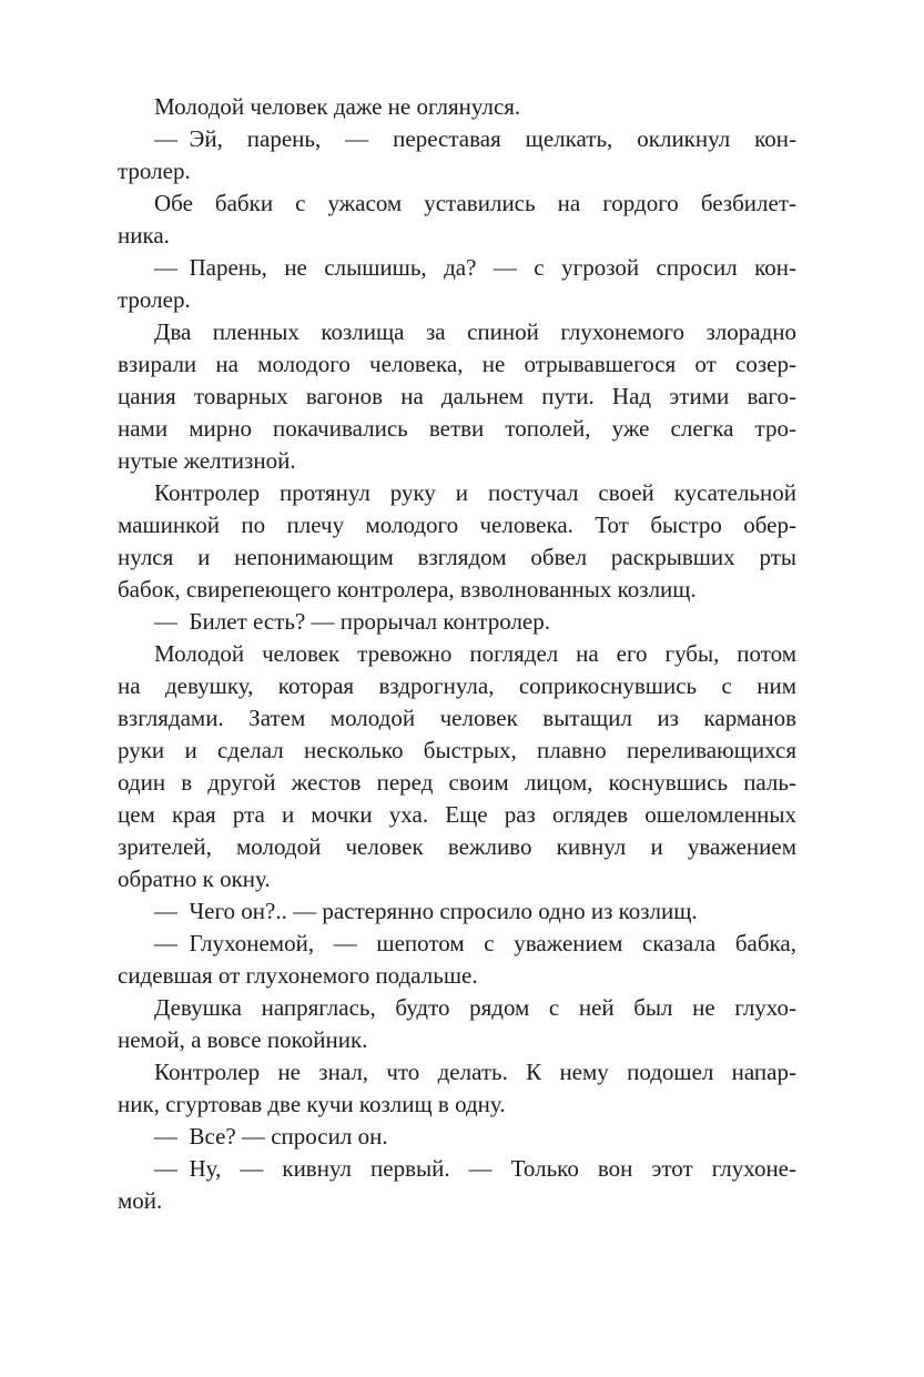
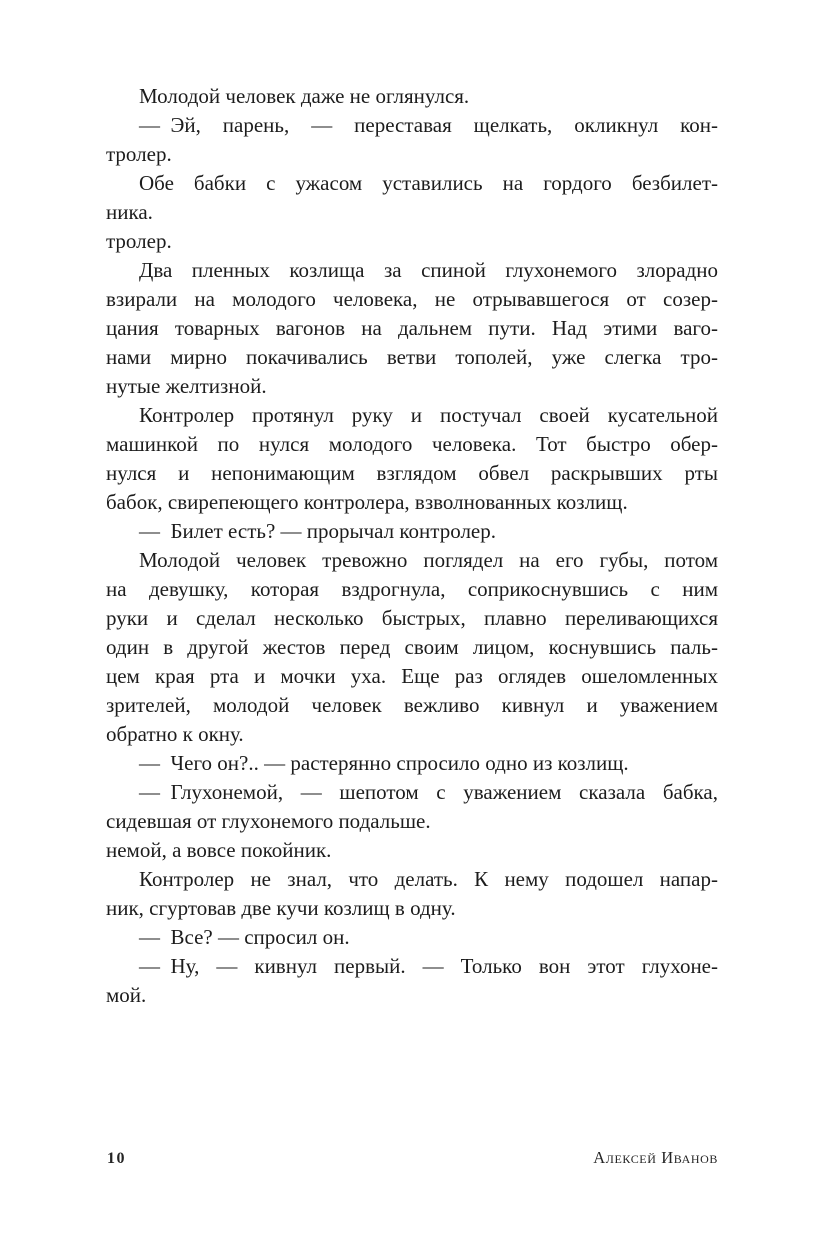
  Молодой человек даже не оглянулся.
  — Эй, парень, — переставая щелкать, окликнул кон-
  тролер.
  Обе бабки с ужасом уставились на гордого безбилет-
  ника.
- — Парень, не слышишь, да? — с угрозой спросил кон-
  тролер.
  Два пленных козлища за спиной глухонемого злорадно
  взирали на молодого человека, не отрывавшегося от созер-
  цания товарных вагонов на дальнем пути. Над этими ваго-
  нами мирно покачивались ветви тополей, уже слегка тро-
  нутые желтизной.
  Контролер протянул руку и постучал своей кусательной
- машинкой по плечу молодого человека. Тот быстро обер-
+ машинкой по нулся молодого человека. Тот быстро обер-
  нулся и непонимающим взглядом обвел раскрывших рты
  бабок, свирепеющего контролера, взволнованных козлищ.
  — Билет есть? — прорычал контролер.
  Молодой человек тревожно поглядел на его губы, потом
  на девушку, которая вздрогнула, соприкоснувшись с ним
- взглядами. Затем молодой человек вытащил из карманов
  руки и сделал несколько быстрых, плавно переливающихся
  один в другой жестов перед своим лицом, коснувшись паль-
  цем края рта и мочки уха. Еще раз оглядев ошеломленных
  зрителей, молодой человек вежливо кивнул и уважением
  обратно к окну.
  — Чего он?.. — растерянно спросило одно из козлищ.
  — Глухонемой, — шепотом с уважением сказала бабка,
  сидевшая от глухонемого подальше.
- Девушка напряглась, будто рядом с ней был не глухо-
  немой, а вовсе покойник.
  Контролер не знал, что делать. К нему подошел напар-
  ник, сгуртовав две кучи козлищ в одну.
  — Все? — спросил он.
  — Ну, — кивнул первый. — Только вон этот глухоне-
  мой.
+ 10
+ Алексей Иванов
